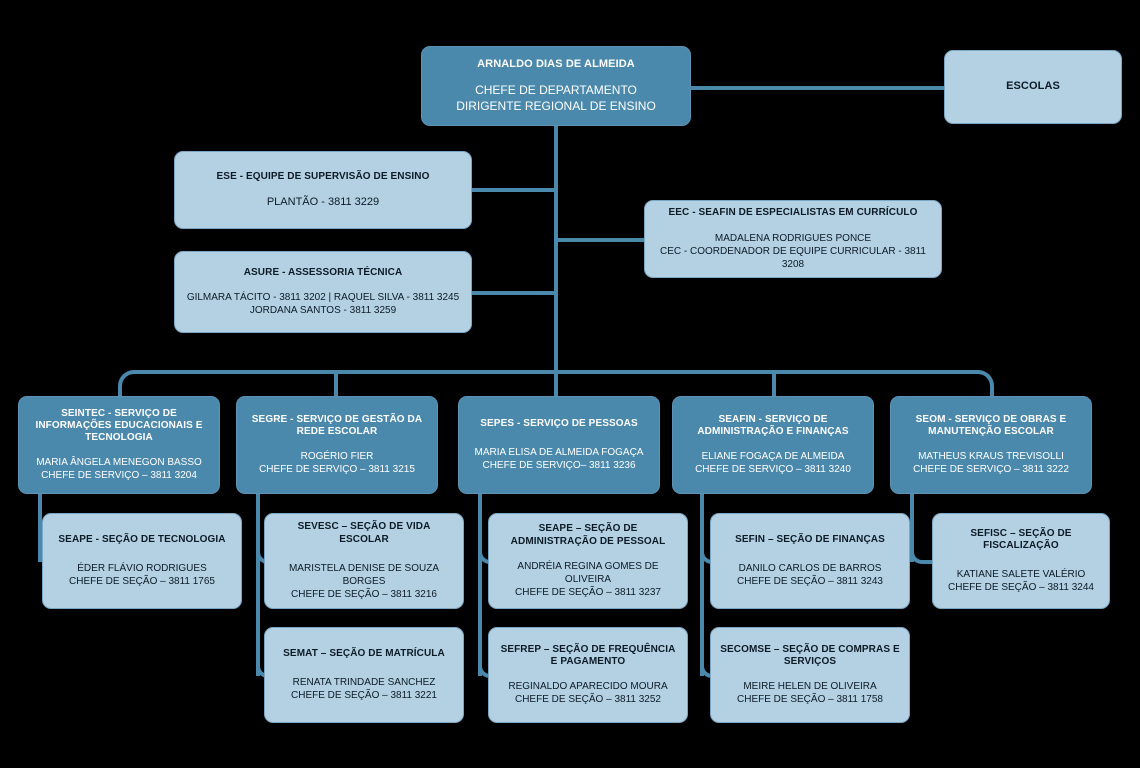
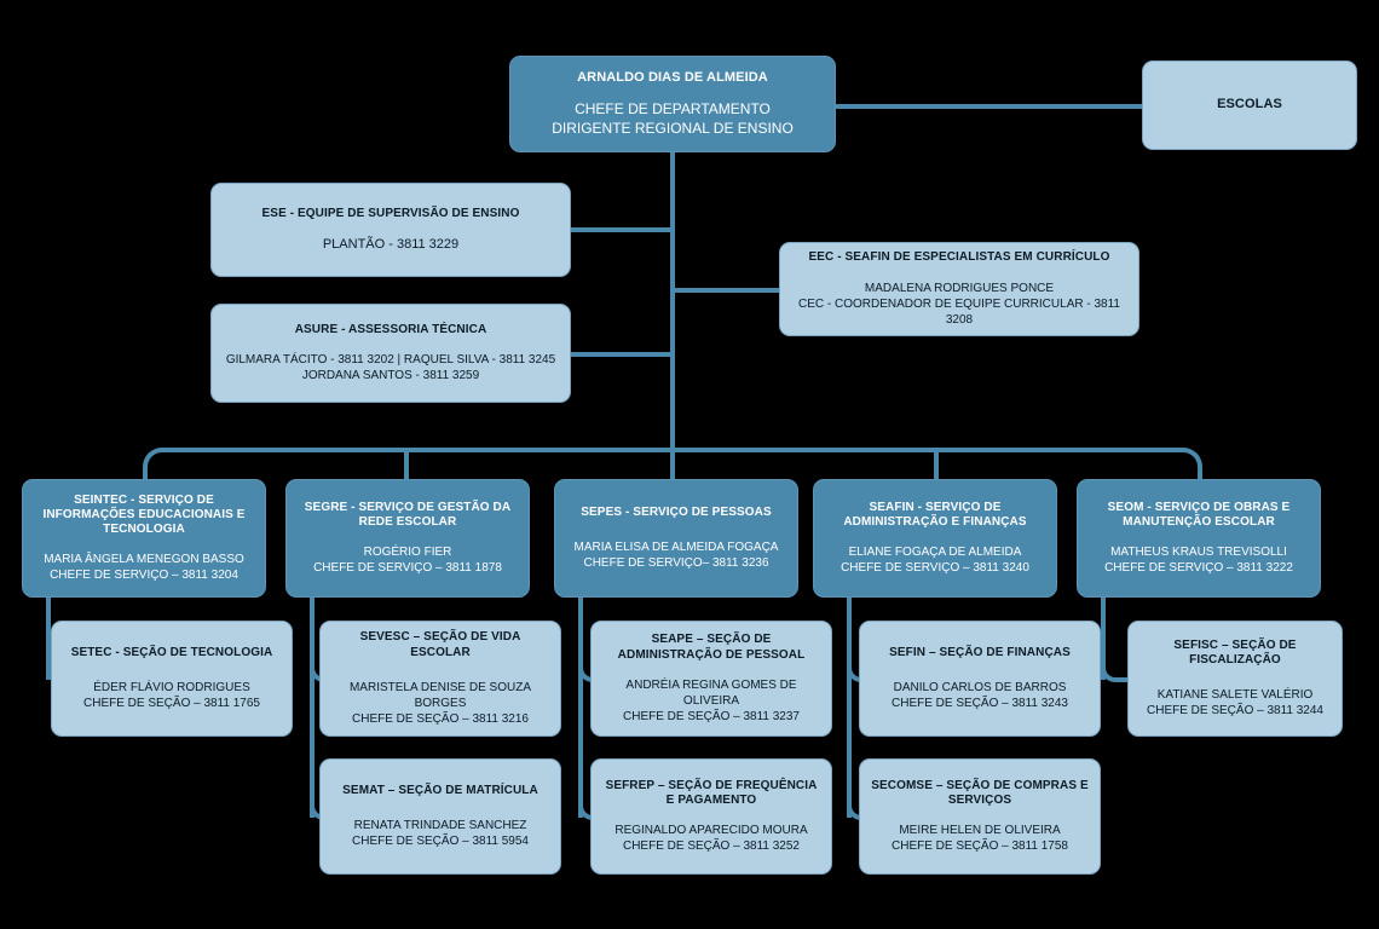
  ARNALDO DIAS DE ALMEIDA
  CHEFE DE DEPARTAMENTO
  DIRIGENTE REGIONAL DE ENSINO
  ESCOLAS
  ESE - EQUIPE DE SUPERVISÃO DE ENSINO
  PLANTÃO - 3811 3229
  ASURE - ASSESSORIA TÉCNICA
  GILMARA TÁCITO - 3811 3202 | RAQUEL SILVA - 3811 3245
  JORDANA SANTOS - 3811 3259
  EEC - SEAFIN DE ESPECIALISTAS EM CURRÍCULO
  MADALENA RODRIGUES PONCE
  CEC - COORDENADOR DE EQUIPE CURRICULAR - 3811 3208
  SEINTEC - SERVIÇO DE INFORMAÇÕES EDUCACIONAIS E TECNOLOGIA
  MARIA ÂNGELA MENEGON BASSO
  CHEFE DE SERVIÇO – 3811 3204
  SEGRE - SERVIÇO DE GESTÃO DA REDE ESCOLAR
  ROGÉRIO FIER
- CHEFE DE SERVIÇO – 3811 3215
+ CHEFE DE SERVIÇO – 3811 1878
  SEPES - SERVIÇO DE PESSOAS
  MARIA ELISA DE ALMEIDA FOGAÇA
  CHEFE DE SERVIÇO– 3811 3236
  SEAFIN - SERVIÇO DE ADMINISTRAÇÃO E FINANÇAS
  ELIANE FOGAÇA DE ALMEIDA
  CHEFE DE SERVIÇO – 3811 3240
  SEOM - SERVIÇO DE OBRAS E MANUTENÇÃO ESCOLAR
  MATHEUS KRAUS TREVISOLLI
  CHEFE DE SERVIÇO – 3811 3222
- SEAPE - SEÇÃO DE TECNOLOGIA
+ SETEC - SEÇÃO DE TECNOLOGIA
  ÉDER FLÁVIO RODRIGUES
  CHEFE DE SEÇÃO – 3811 1765
  SEVESC – SEÇÃO DE VIDA ESCOLAR
  MARISTELA DENISE DE SOUZA BORGES
  CHEFE DE SEÇÃO – 3811 3216
  SEAPE – SEÇÃO DE ADMINISTRAÇÃO DE PESSOAL
  ANDRÉIA REGINA GOMES DE OLIVEIRA
  CHEFE DE SEÇÃO – 3811 3237
  SEFIN – SEÇÃO DE FINANÇAS
  DANILO CARLOS DE BARROS
  CHEFE DE SEÇÃO – 3811 3243
  SEFISC – SEÇÃO DE FISCALIZAÇÃO
  KATIANE SALETE VALÉRIO
  CHEFE DE SEÇÃO – 3811 3244
  SEMAT – SEÇÃO DE MATRÍCULA
  RENATA TRINDADE SANCHEZ
- CHEFE DE SEÇÃO – 3811 3221
+ CHEFE DE SEÇÃO – 3811 5954
  SEFREP – SEÇÃO DE FREQUÊNCIA E PAGAMENTO
  REGINALDO APARECIDO MOURA
  CHEFE DE SEÇÃO – 3811 3252
  SECOMSE – SEÇÃO DE COMPRAS E SERVIÇOS
  MEIRE HELEN DE OLIVEIRA
  CHEFE DE SEÇÃO – 3811 1758
